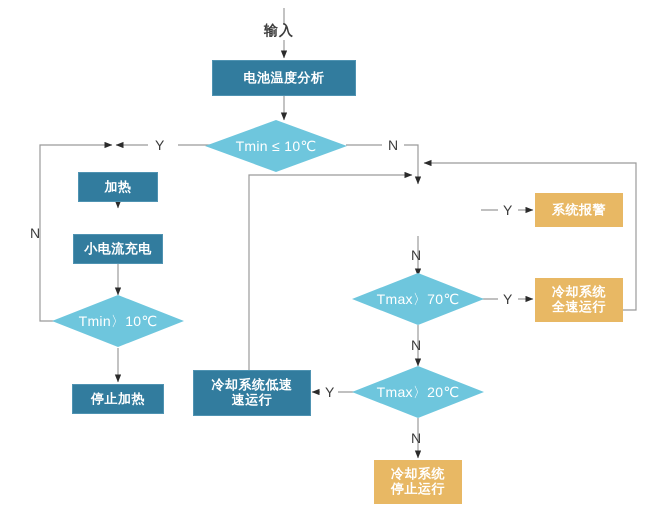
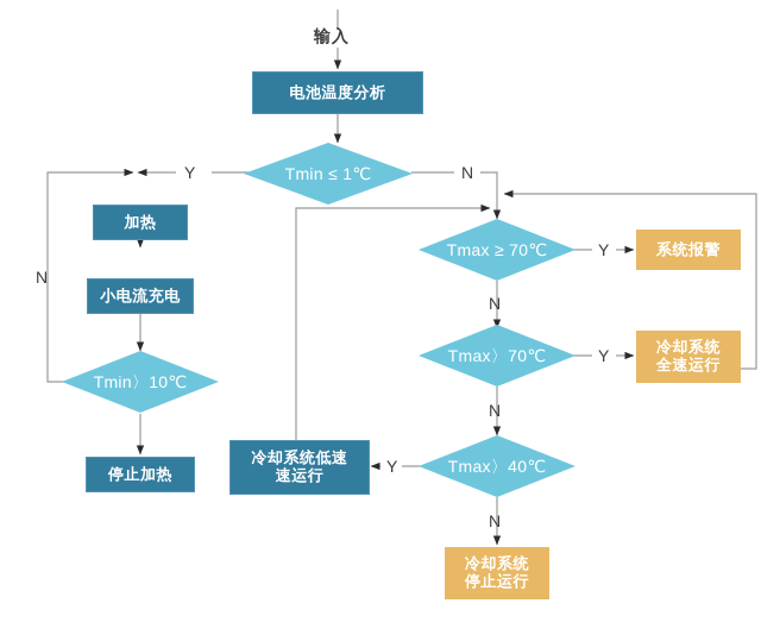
  输入
  电池温度分析
- Tmin ≤ 10℃
+ Tmin ≤ 1℃
  加热
  小电流充电
  Tmin〉10℃
  停止加热
+ Tmax ≥ 70℃
  系统报警
  Tmax〉70℃
  冷却系统
  全速运行
- Tmax〉20℃
+ Tmax〉40℃
  冷却系统低速
  速运行
  冷却系统
  停止运行
  Y
  N
  N
  Y
  N
  Y
  N
  Y
  N
